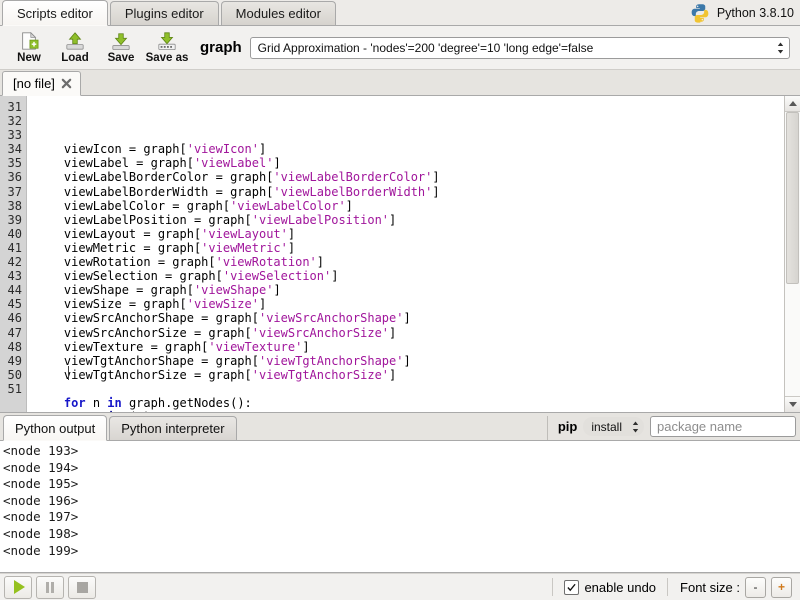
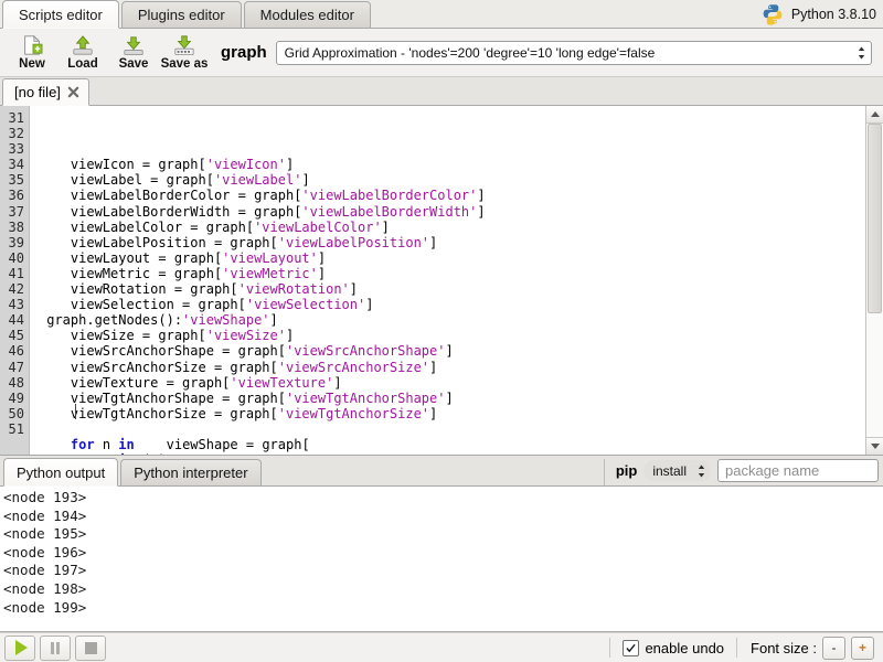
  Scripts editor
  Plugins editor
  Modules editor
  Python 3.8.10
  New
  Load
  Save
  Save as
  graph
  Grid Approximation - 'nodes'=200 'degree'=10 'long edge'=false
  [no file]
  31
  32
  33
  34
  35
  36
  37
  38
  39
  40
  41
  42
  43
  44
  45
  46
  47
  48
  49
  50
  51
  viewIcon = graph['viewIcon']
  viewLabel = graph['viewLabel']
  viewLabelBorderColor = graph['viewLabelBorderColor']
  viewLabelBorderWidth = graph['viewLabelBorderWidth']
  viewLabelColor = graph['viewLabelColor']
  viewLabelPosition = graph['viewLabelPosition']
  viewLayout = graph['viewLayout']
  viewMetric = graph['viewMetric']
  viewRotation = graph['viewRotation']
  viewSelection = graph['viewSelection']
- viewShape = graph['viewShape']
+ graph.getNodes():'viewShape']
  viewSize = graph['viewSize']
  viewSrcAnchorShape = graph['viewSrcAnchorShape']
  viewSrcAnchorSize = graph['viewSrcAnchorSize']
  viewTexture = graph['viewTexture']
  viewTgtAnchorShape = graph['viewTgtAnchorShape']
  iewTgtAnchorSize = graph['viewTgtAnchorSize']
- for n in graph.getNodes():
+ for n in viewShape = graph[
  Python output
  Python interpreter
  pip
  install
  package name
  <node 193>
  <node 194>
  <node 195>
  <node 196>
  <node 197>
  <node 198>
  <node 199>
  enable undo
  Font size :
  -
  +
